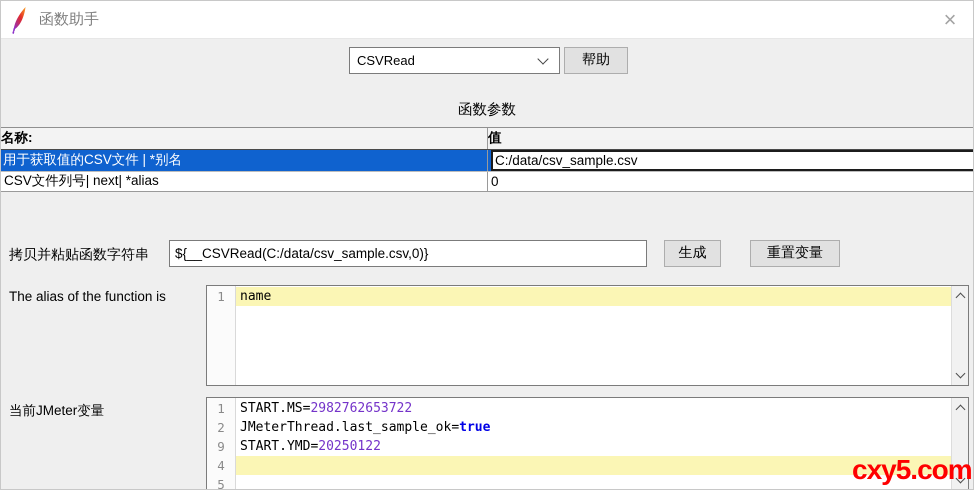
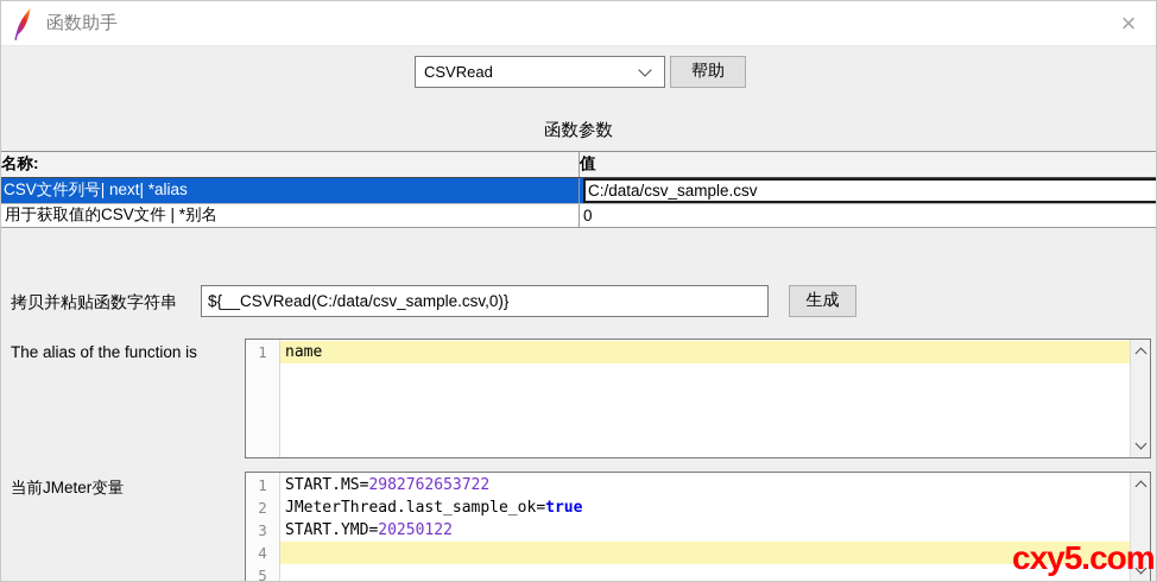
  函数助手
  ×
  CSVRead
  帮助
  函数参数
  名称:
  值
- 用于获取值的CSV文件 | *别名
+ CSV文件列号| next| *alias
  C:/data/csv_sample.csv
- CSV文件列号| next| *alias
+ 用于获取值的CSV文件 | *别名
  0
  拷贝并粘贴函数字符串
  ${__CSVRead(C:/data/csv_sample.csv,0)}
  生成
- 重置变量
  The alias of the function is
  1
  name
  当前JMeter变量
  1
  2
- 9
+ 3
  4
  5
  START.MS=2982762653722
  JMeterThread.last_sample_ok=true
  START.YMD=20250122
  cxy5.com
